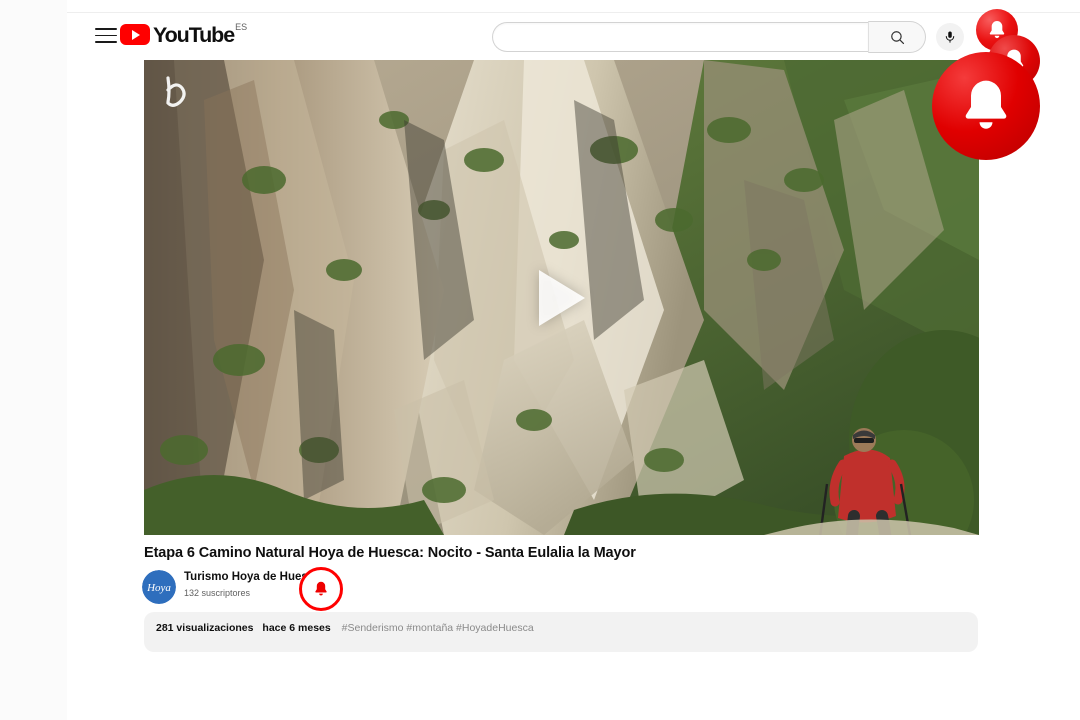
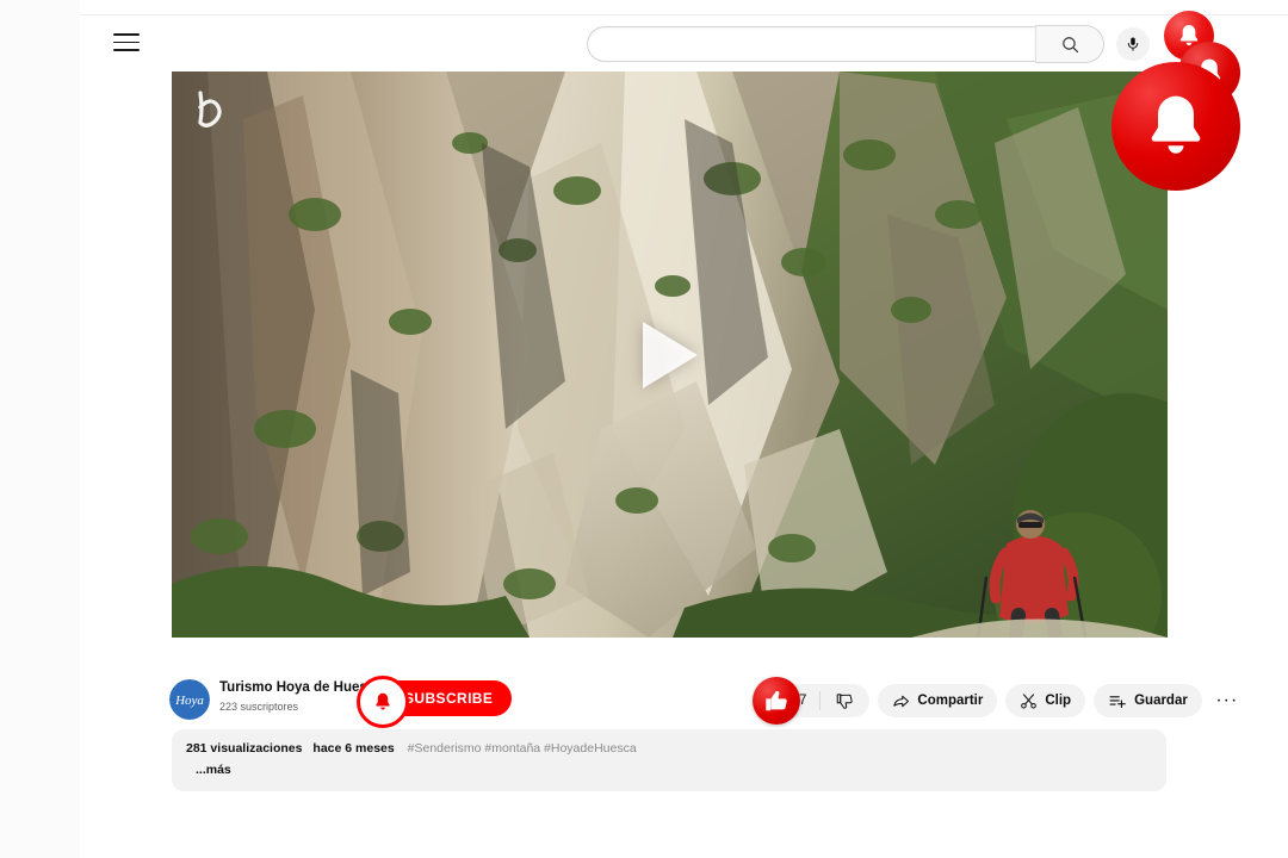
- YouTube
- ES
- Etapa 6 Camino Natural Hoya de Huesca: Nocito - Santa Eulalia la Mayor
  Hoya
  Turismo Hoya de Hue
- 132 suscriptores
+ 223 suscriptores
+ SUBSCRIBE
+ 7
+ Compartir
+ Clip
+ Guardar
+ ···
  281 visualizaciones hace 6 meses #Senderismo #montaña #HoyadeHuesca
+ ...más
